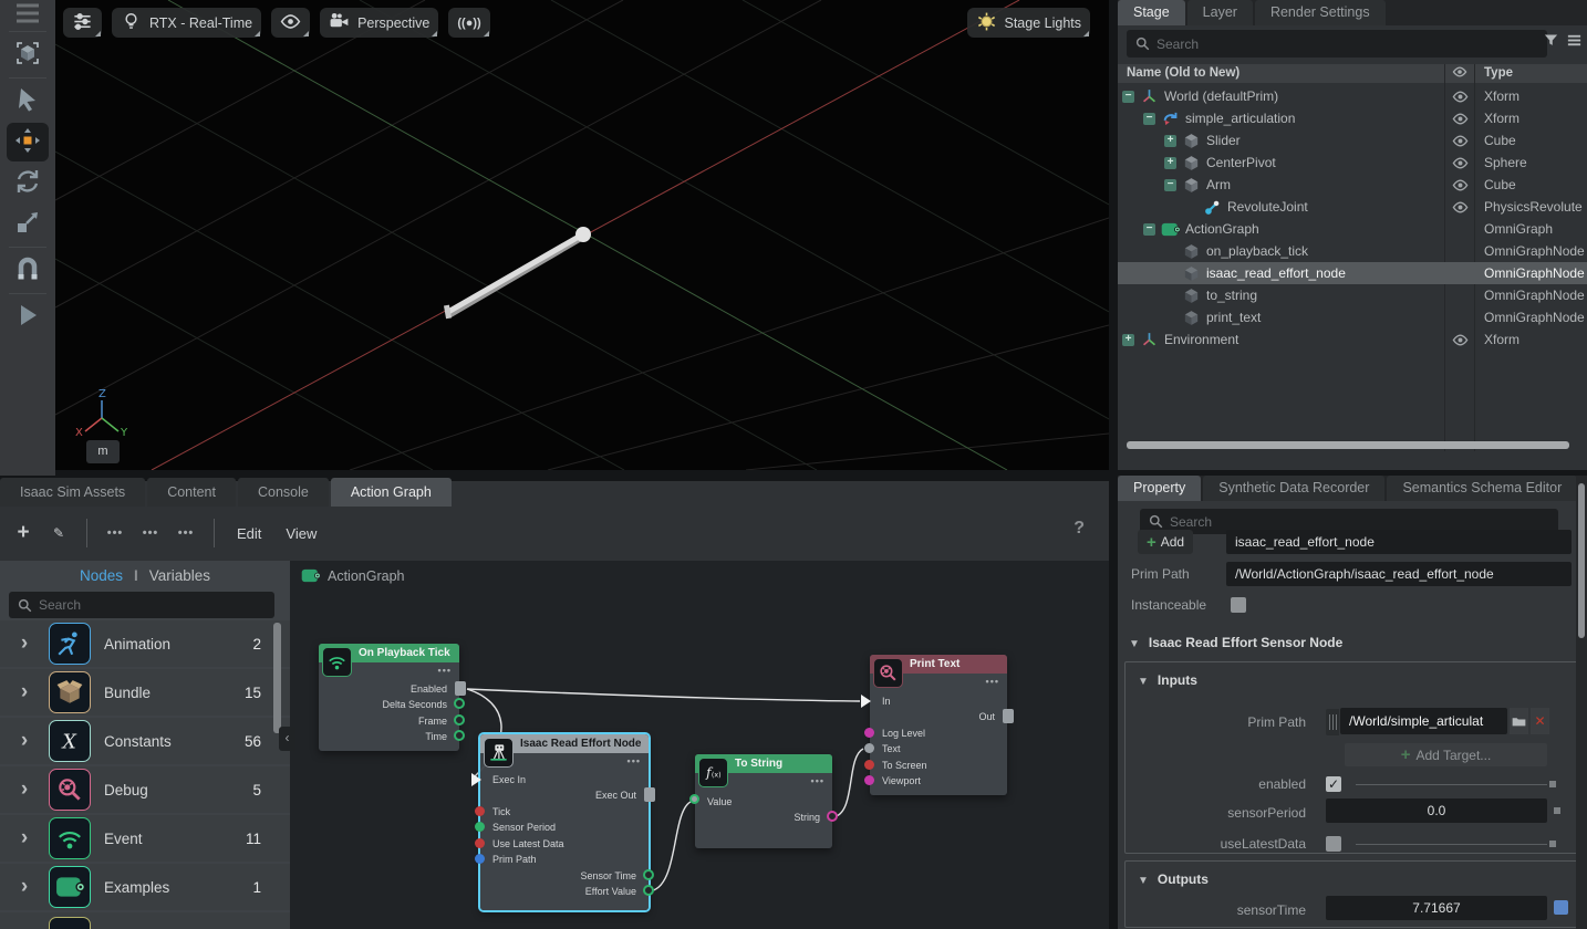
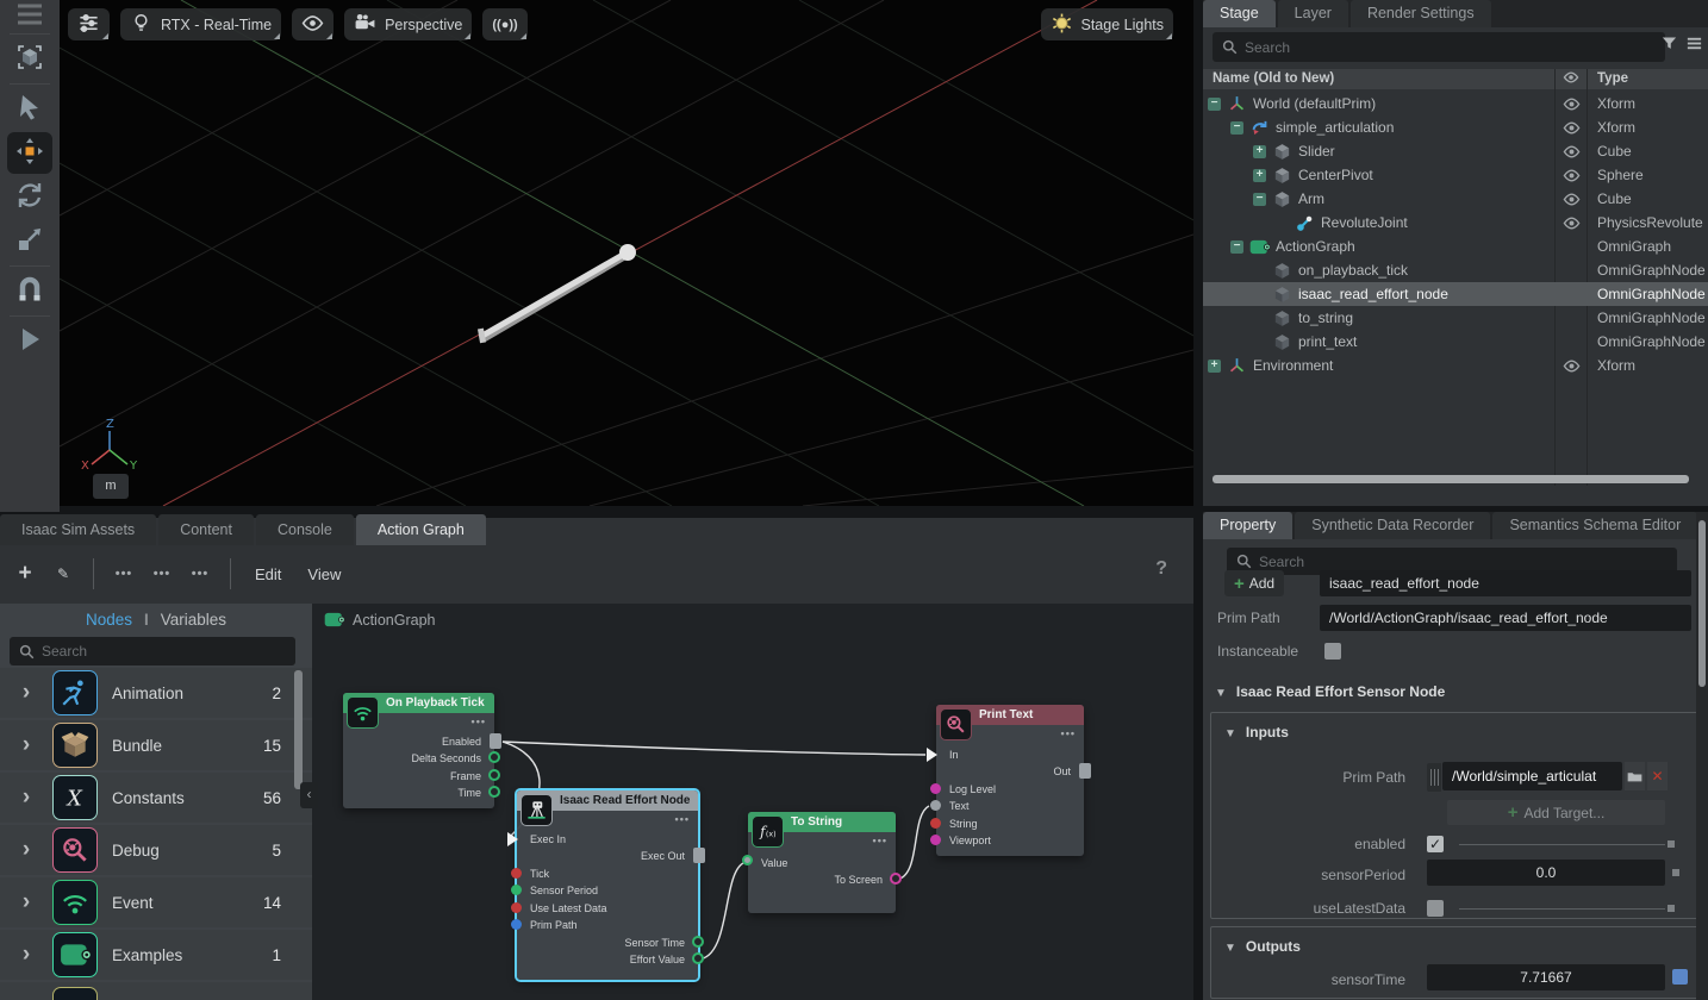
  RTX - Real-Time
  Perspective
  ((●))
  Stage Lights
  Z
  X
  Y
  m
  Stage
  Layer
  Render Settings
  Search
  Name (Old to New)
  Type
  −
  World (defaultPrim)
  Xform
  −
  simple_articulation
  Xform
  +
  Slider
  Cube
  +
  CenterPivot
  Sphere
  −
  Arm
  Cube
  RevoluteJoint
  PhysicsRevolute
  −
  ActionGraph
  OmniGraph
  on_playback_tick
  OmniGraphNode
  isaac_read_effort_node
  OmniGraphNode
  to_string
  OmniGraphNode
  print_text
  OmniGraphNode
  +
  Environment
  Xform
  Property
  Synthetic Data Recorder
  Semantics Schema Editor
  Search
  +
  Add
  isaac_read_effort_node
  Prim Path
  /World/ActionGraph/isaac_read_effort_node
  Instanceable
  ▼ Isaac Read Effort Sensor Node
  ▼ Inputs
  Prim Path
  /World/simple_articulat
  ✕
  +
  Add Target...
  enabled
  ✓
  sensorPeriod
  0.0
  useLatestData
  ▼ Outputs
  sensorTime
  7.71667
  Isaac Sim Assets
  Content
  Console
  Action Graph
  +
  ✎
  •••
  •••
  •••
  Edit
  View
  ?
  Nodes
  I
  Variables
  Search
  ›
  Animation
  2
  ›
  Bundle
  15
  ›
  X
  Constants
  56
  ›
  Debug
  5
  ›
  Event
- 11
+ 14
  ›
  Examples
  1
  ‹
  ActionGraph
  On Playback Tick
  •••
  Enabled
  Delta Seconds
  Frame
  Time
  Isaac Read Effort Node
  •••
  Exec In
  Exec Out
  Tick
  Sensor Period
  Use Latest Data
  Prim Path
  Sensor Time
  Effort Value
  To String
  f
  •••
  Value
- String
+ To Screen
  Print Text
  •••
  In
  Out
  Log Level
  Text
- To Screen
+ String
  Viewport
